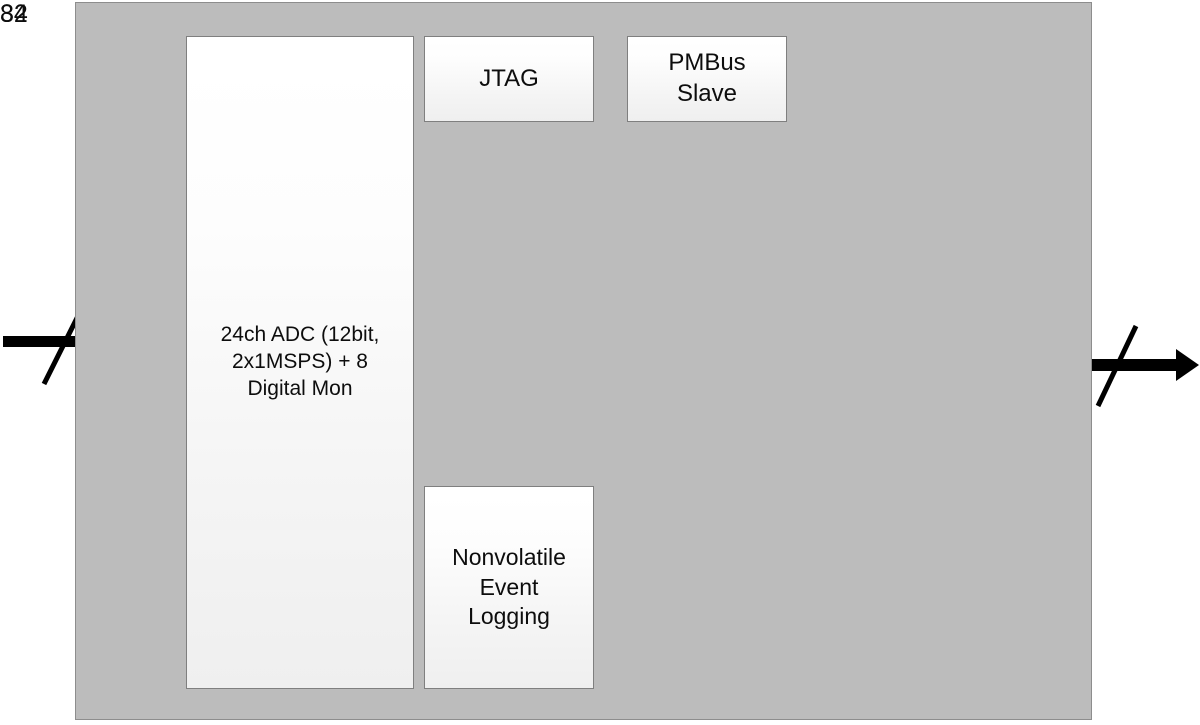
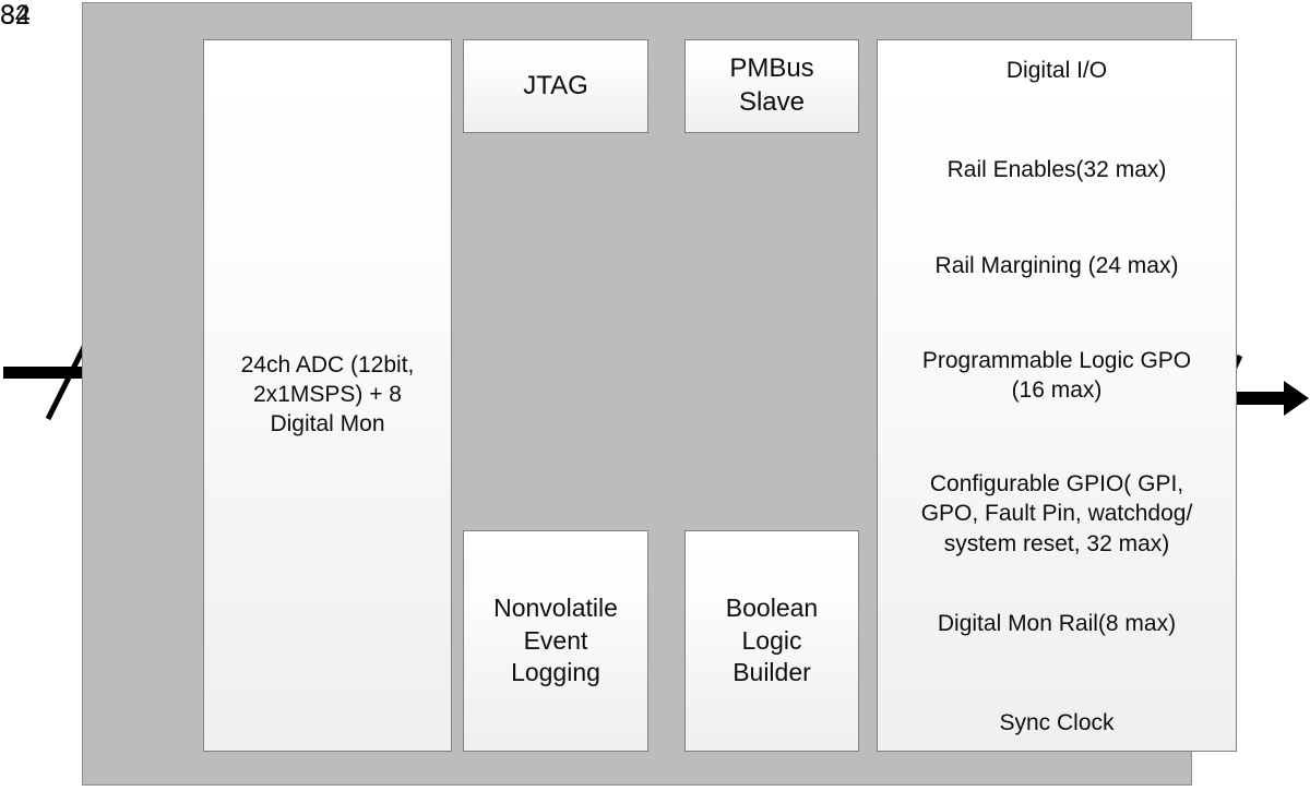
  32
  84
  24ch ADC (12bit,
  2x1MSPS) + 8
  Digital Mon
  JTAG
  PMBus
  Slave
  Nonvolatile
  Event
  Logging
+ Boolean
+ Logic
+ Builder
+ Digital I/O
+ Rail Enables(32 max)
+ Rail Margining (24 max)
+ Programmable Logic GPO
+ (16 max)
+ Configurable GPIO( GPI,
+ GPO, Fault Pin, watchdog/
+ system reset, 32 max)
+ Digital Mon Rail(8 max)
+ Sync Clock
